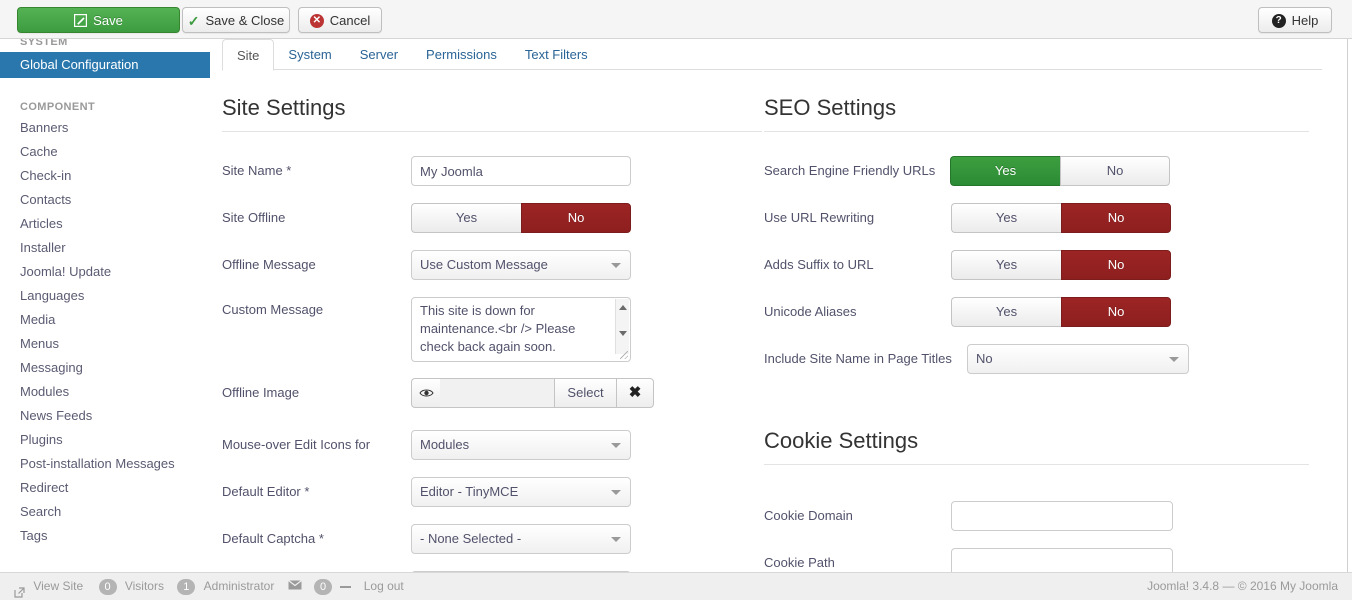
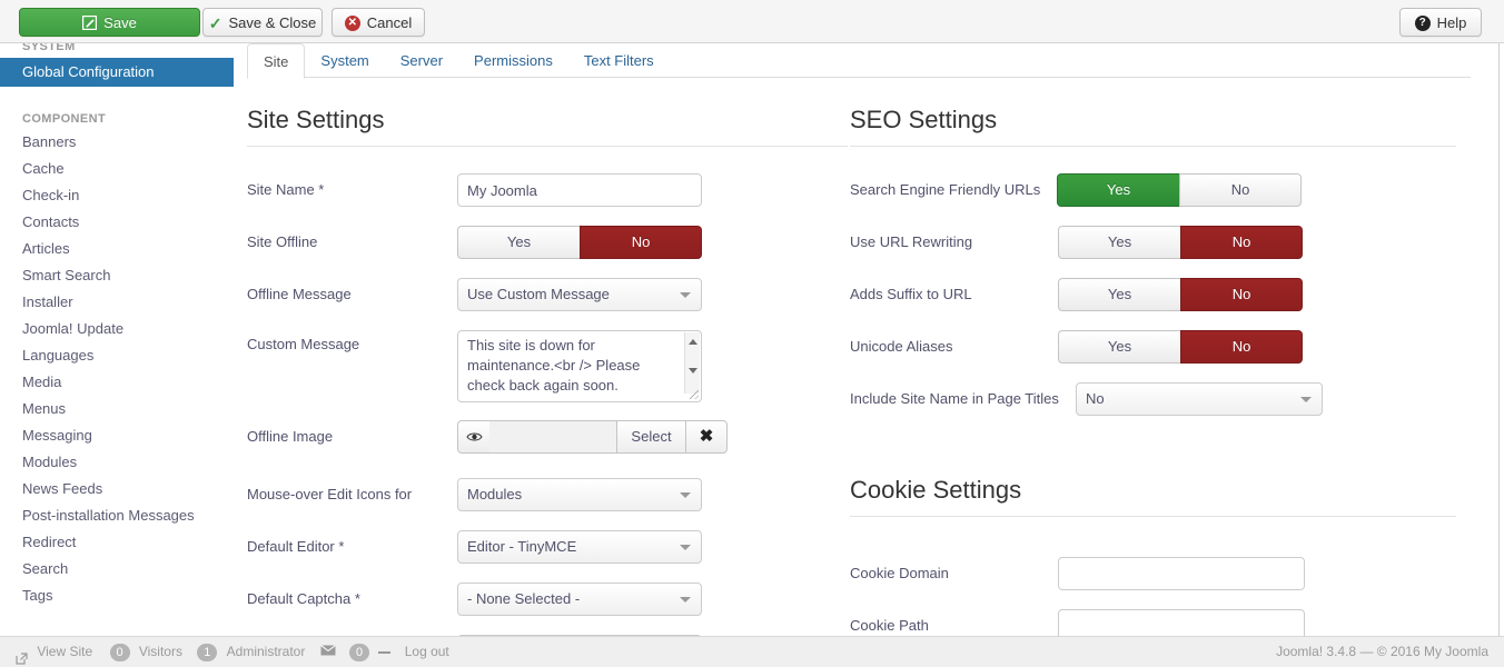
  Save
  ✓ Save & Close
  ✕ Cancel
  ? Help
  SYSTEM
  Global Configuration
  COMPONENT
  Banners
  Cache
  Check-in
  Contacts
  Articles
+ Smart Search
  Installer
  Joomla! Update
  Languages
  Media
  Menus
  Messaging
  Modules
  News Feeds
- Plugins
  Post-installation Messages
  Redirect
  Search
  Tags
  Site
  System
  Server
  Permissions
  Text Filters
  Site Settings
  Site Name *
  My Joomla
  Site Offline
  Yes
  No
  Offline Message
  Use Custom Message
  Custom Message
  Offline Image
  Select
  ✖
  Mouse-over Edit Icons for
  Modules
  Default Editor *
  Editor - TinyMCE
  Default Captcha *
  - None Selected -
  SEO Settings
  Search Engine Friendly URLs
  Yes
  No
  Use URL Rewriting
  Yes
  No
  Adds Suffix to URL
  Yes
  No
  Unicode Aliases
  Yes
  No
  Include Site Name in Page Titles
  No
  Cookie Settings
  Cookie Domain
  Cookie Path
  View Site 0 Visitors 1 Administrator 0 Log out
  Joomla! 3.4.8 — © 2016 My Joomla
